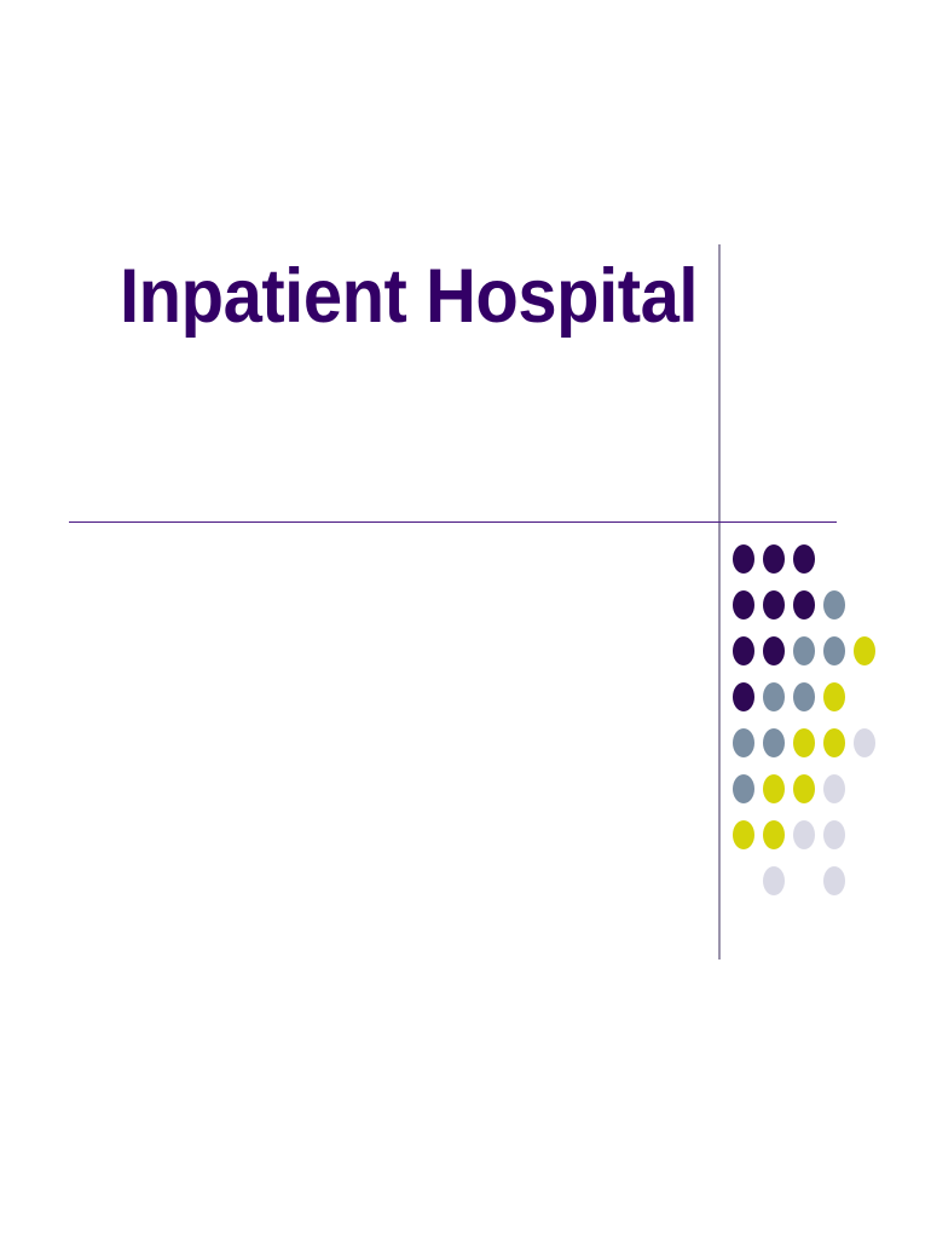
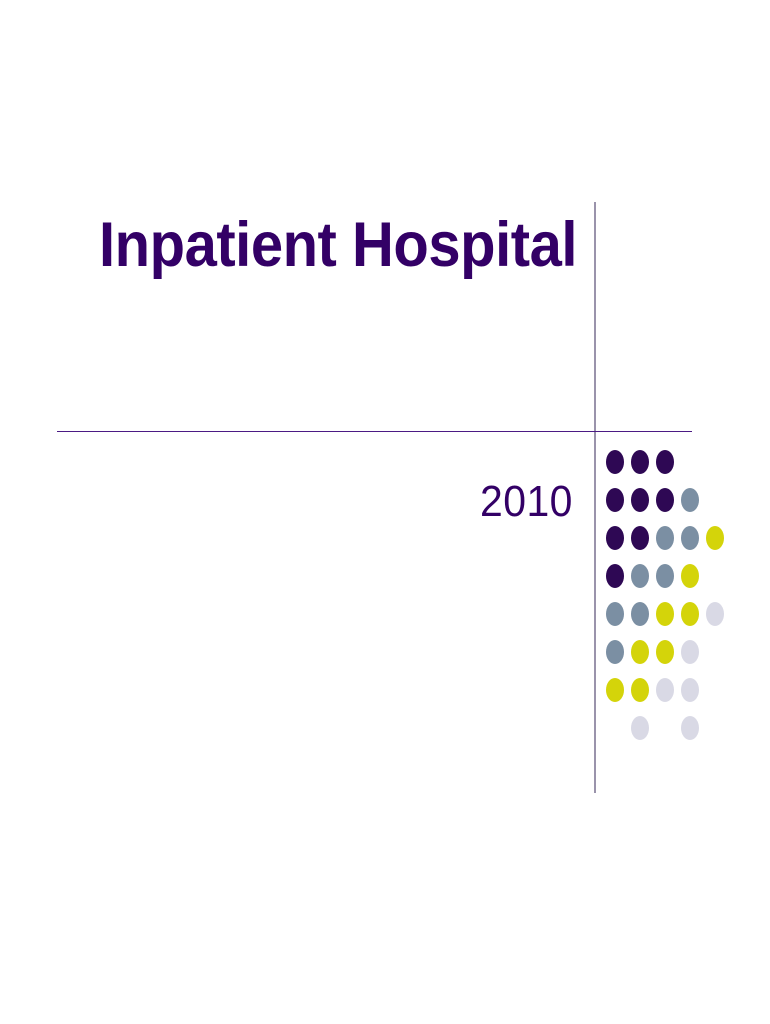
  Inpatient Hospital
+ 2010
